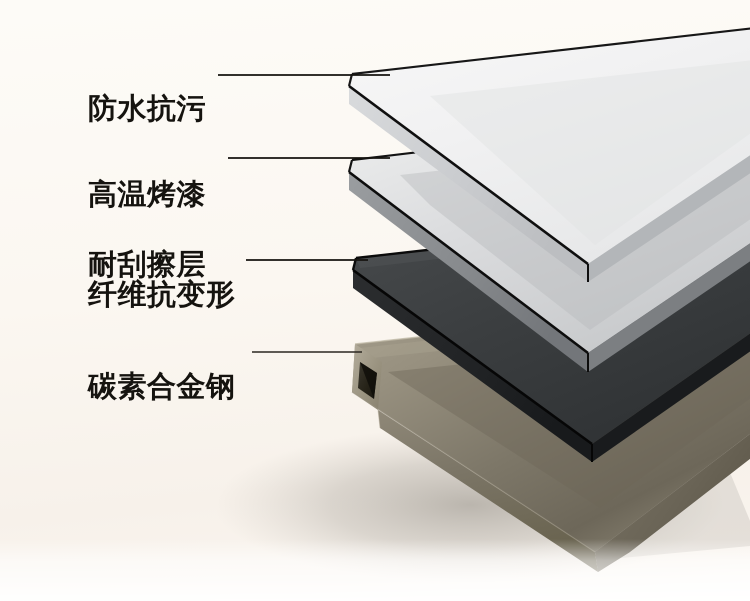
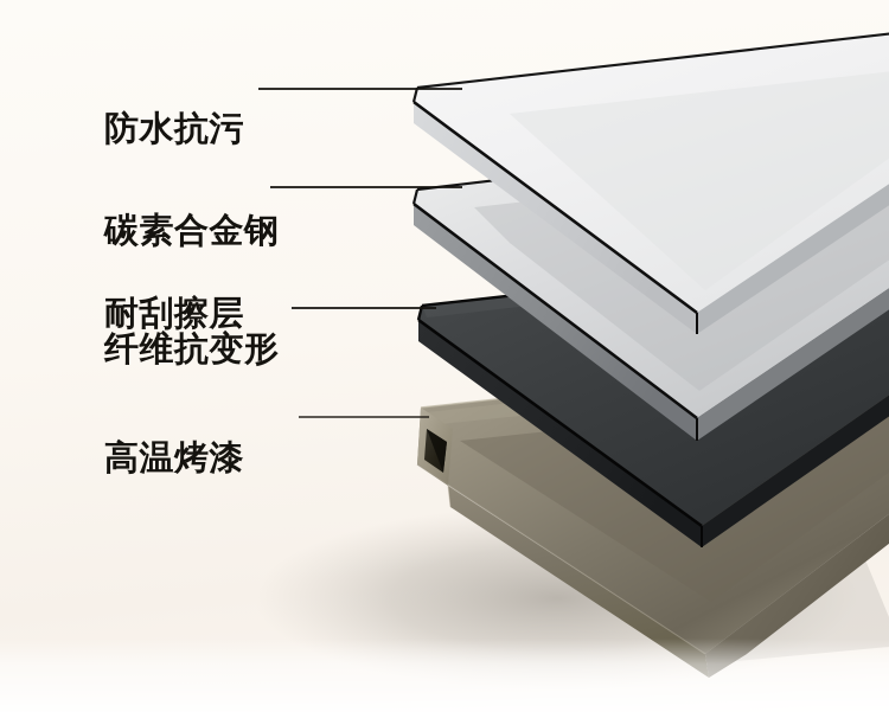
  防水抗污
- 高温烤漆
+ 碳素合金钢
  耐刮擦层
  纤维抗变形
- 碳素合金钢
+ 高温烤漆
